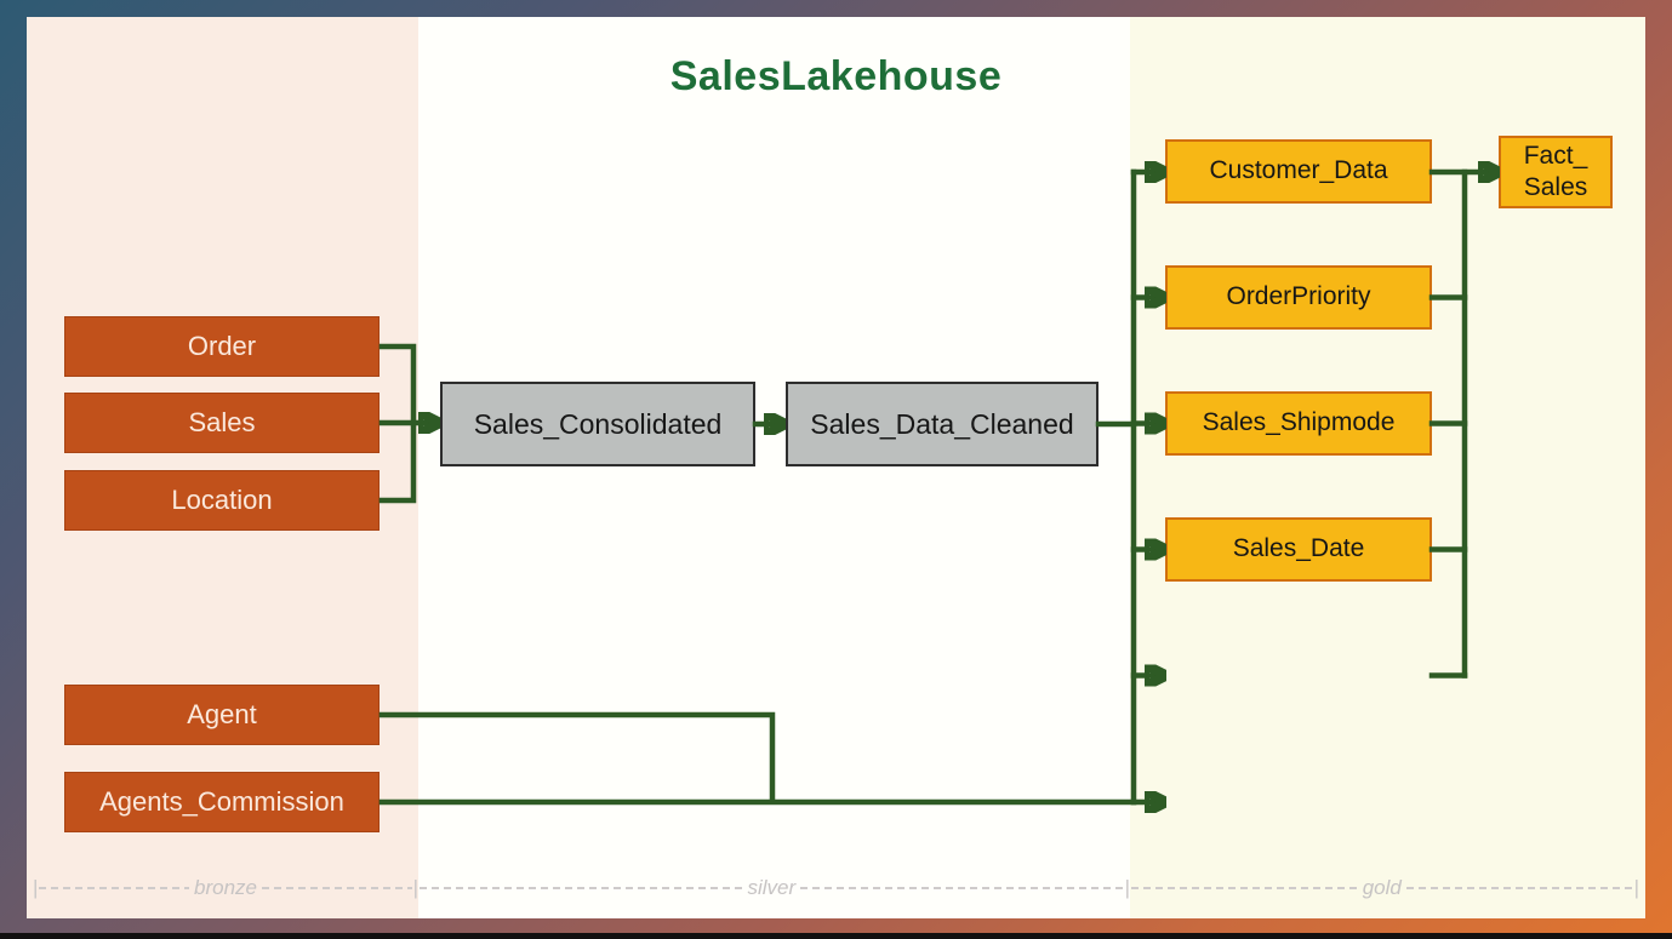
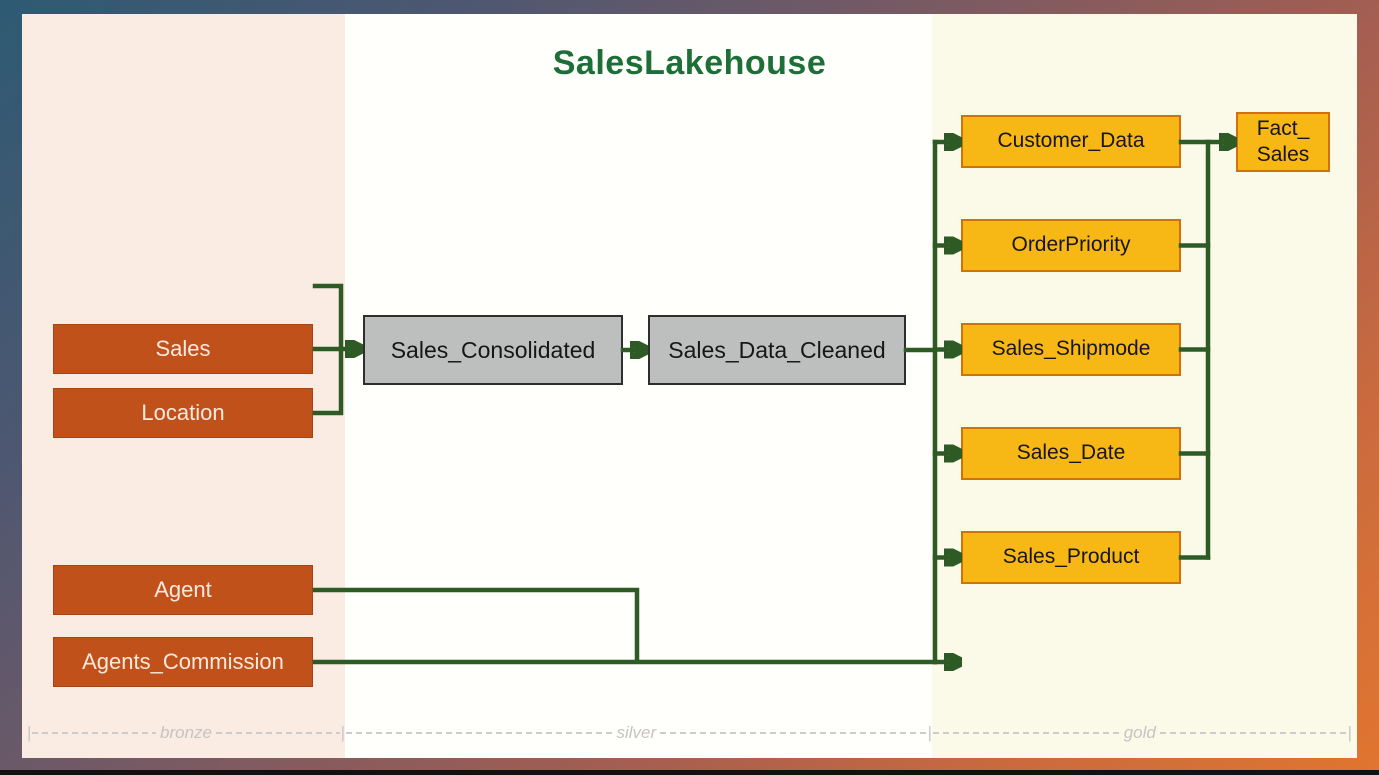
  SalesLakehouse
- Order
  Sales
  Location
  Agent
  Agents_Commission
  Sales_Consolidated
  Sales_Data_Cleaned
  Customer_Data
  OrderPriority
  Sales_Shipmode
  Sales_Date
+ Sales_Product
  Fact_
  Sales
  |
  bronze
  |
  silver
  |
  gold
  |
